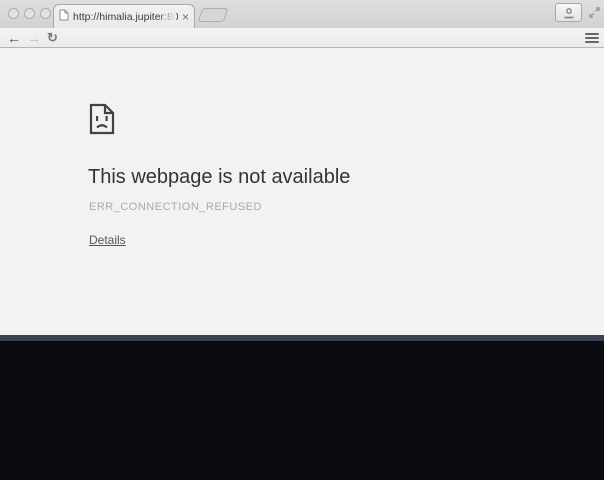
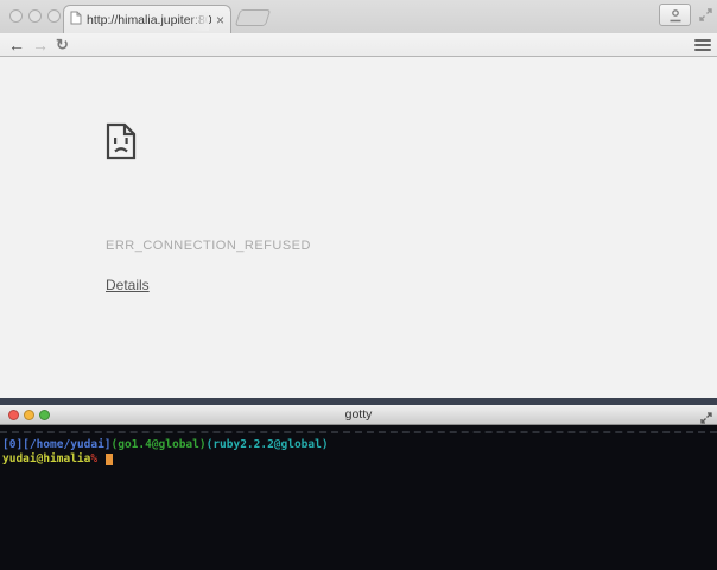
  http://himalia.jupit
  ×
  ←
  →
  ↻
- This webpage is not available
  ERR_CONNECTION_REFUSED
  Details
+ gotty
+ [0][/home/yudai](go1.4@global)(ruby2.2.2@global)
+ yudai@himalia%
